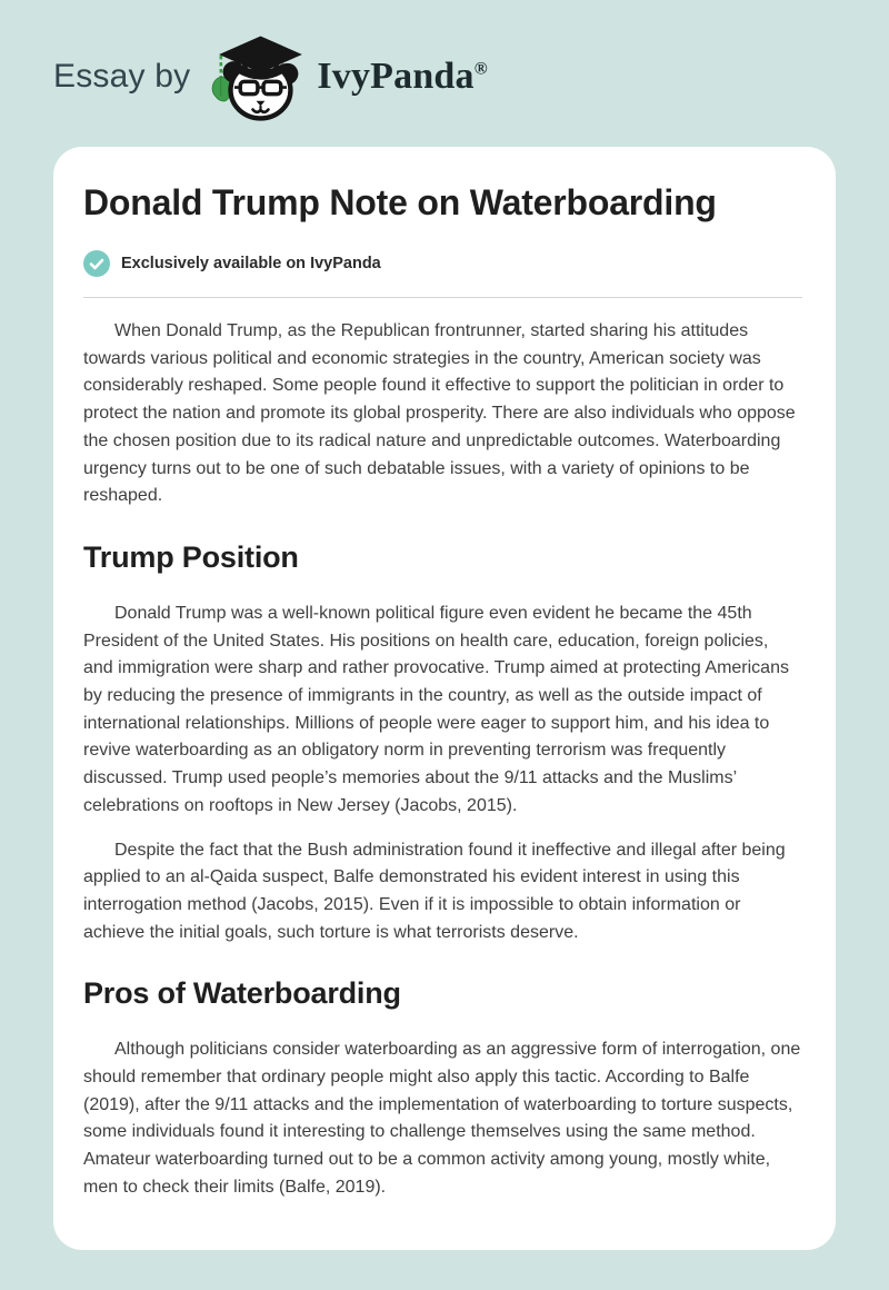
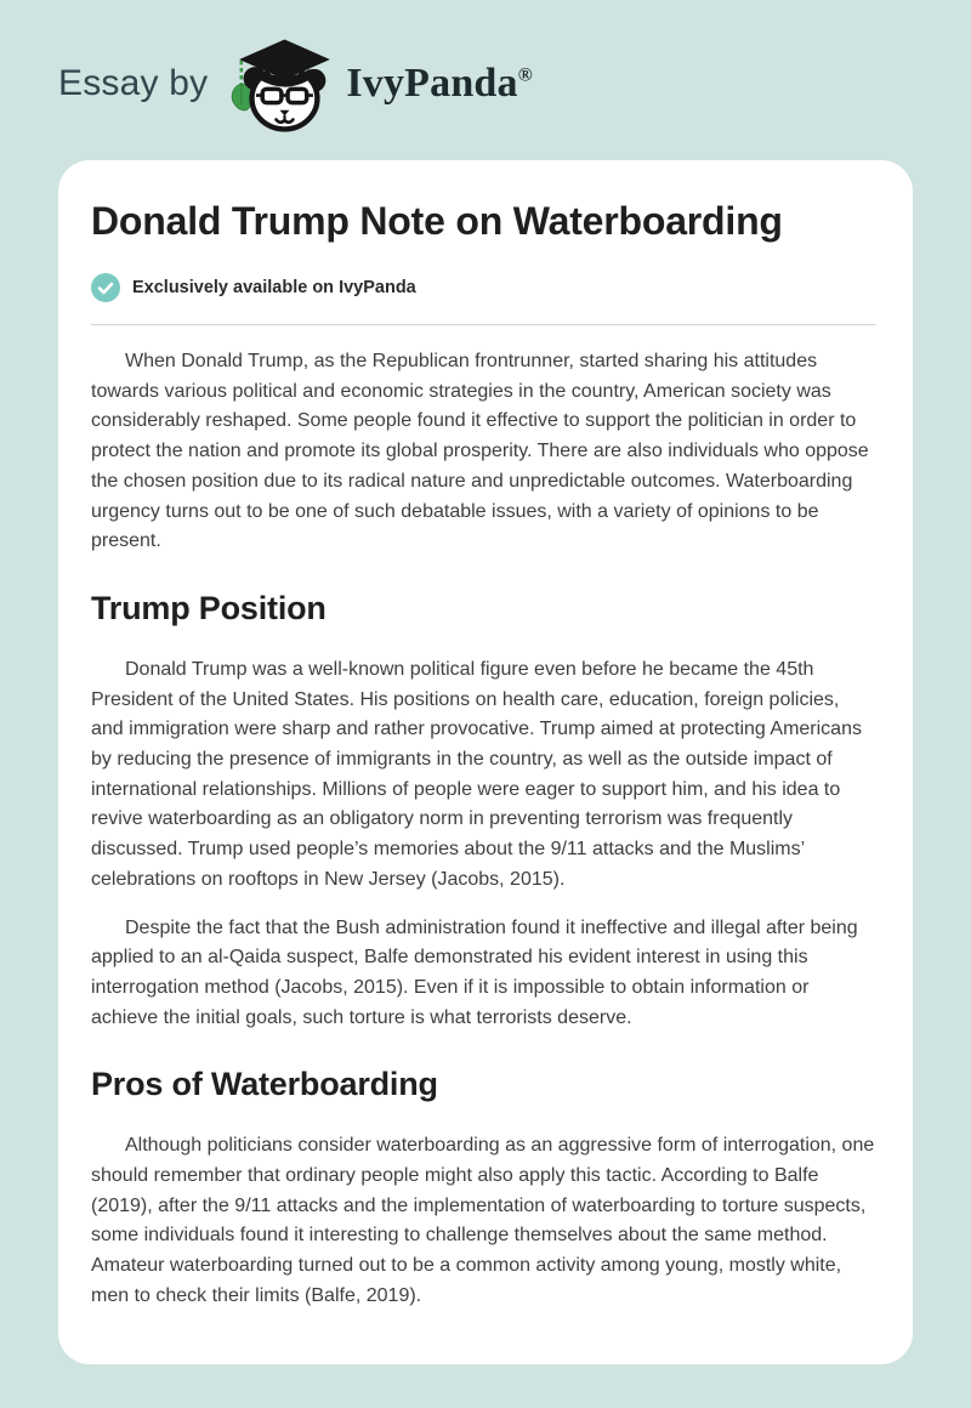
  Essay by
  IvyPanda®
  Donald Trump Note on Waterboarding
  Exclusively available on IvyPanda
- When Donald Trump, as the Republican frontrunner, started sharing his attitudes towards various political and economic strategies in the country, American society was considerably reshaped. Some people found it effective to support the politician in order to protect the nation and promote its global prosperity. There are also individuals who oppose the chosen position due to its radical nature and unpredictable outcomes. Waterboarding urgency turns out to be one of such debatable issues, with a variety of opinions to be reshaped.
+ When Donald Trump, as the Republican frontrunner, started sharing his attitudes towards various political and economic strategies in the country, American society was considerably reshaped. Some people found it effective to support the politician in order to protect the nation and promote its global prosperity. There are also individuals who oppose the chosen position due to its radical nature and unpredictable outcomes. Waterboarding urgency turns out to be one of such debatable issues, with a variety of opinions to be present.
  Trump Position
- Donald Trump was a well-known political figure even evident he became the 45th President of the United States. His positions on health care, education, foreign policies, and immigration were sharp and rather provocative. Trump aimed at protecting Americans by reducing the presence of immigrants in the country, as well as the outside impact of international relationships. Millions of people were eager to support him, and his idea to revive waterboarding as an obligatory norm in preventing terrorism was frequently discussed. Trump used people’s memories about the 9/11 attacks and the Muslims’ celebrations on rooftops in New Jersey (Jacobs, 2015).
+ Donald Trump was a well-known political figure even before he became the 45th President of the United States. His positions on health care, education, foreign policies, and immigration were sharp and rather provocative. Trump aimed at protecting Americans by reducing the presence of immigrants in the country, as well as the outside impact of international relationships. Millions of people were eager to support him, and his idea to revive waterboarding as an obligatory norm in preventing terrorism was frequently discussed. Trump used people’s memories about the 9/11 attacks and the Muslims’ celebrations on rooftops in New Jersey (Jacobs, 2015).
  Despite the fact that the Bush administration found it ineffective and illegal after being applied to an al-Qaida suspect, Balfe demonstrated his evident interest in using this interrogation method (Jacobs, 2015). Even if it is impossible to obtain information or achieve the initial goals, such torture is what terrorists deserve.
  Pros of Waterboarding
- Although politicians consider waterboarding as an aggressive form of interrogation, one should remember that ordinary people might also apply this tactic. According to Balfe (2019), after the 9/11 attacks and the implementation of waterboarding to torture suspects, some individuals found it interesting to challenge themselves using the same method. Amateur waterboarding turned out to be a common activity among young, mostly white, men to check their limits (Balfe, 2019).
+ Although politicians consider waterboarding as an aggressive form of interrogation, one should remember that ordinary people might also apply this tactic. According to Balfe (2019), after the 9/11 attacks and the implementation of waterboarding to torture suspects, some individuals found it interesting to challenge themselves about the same method. Amateur waterboarding turned out to be a common activity among young, mostly white, men to check their limits (Balfe, 2019).
